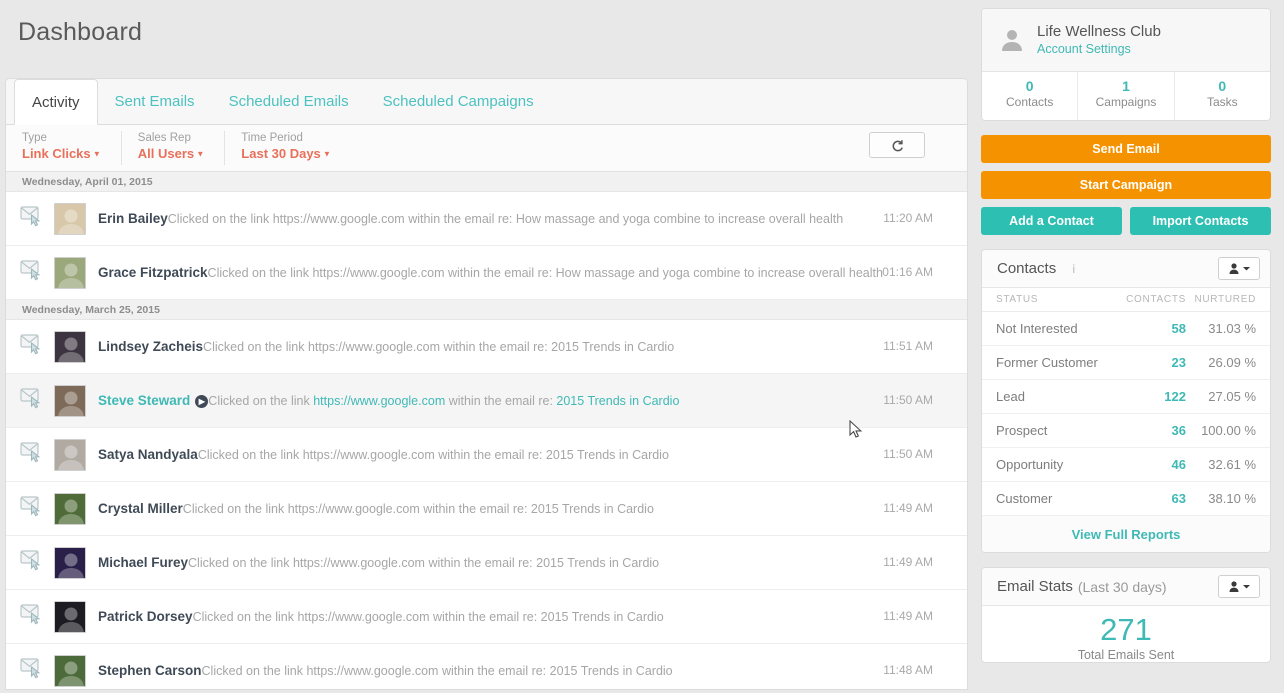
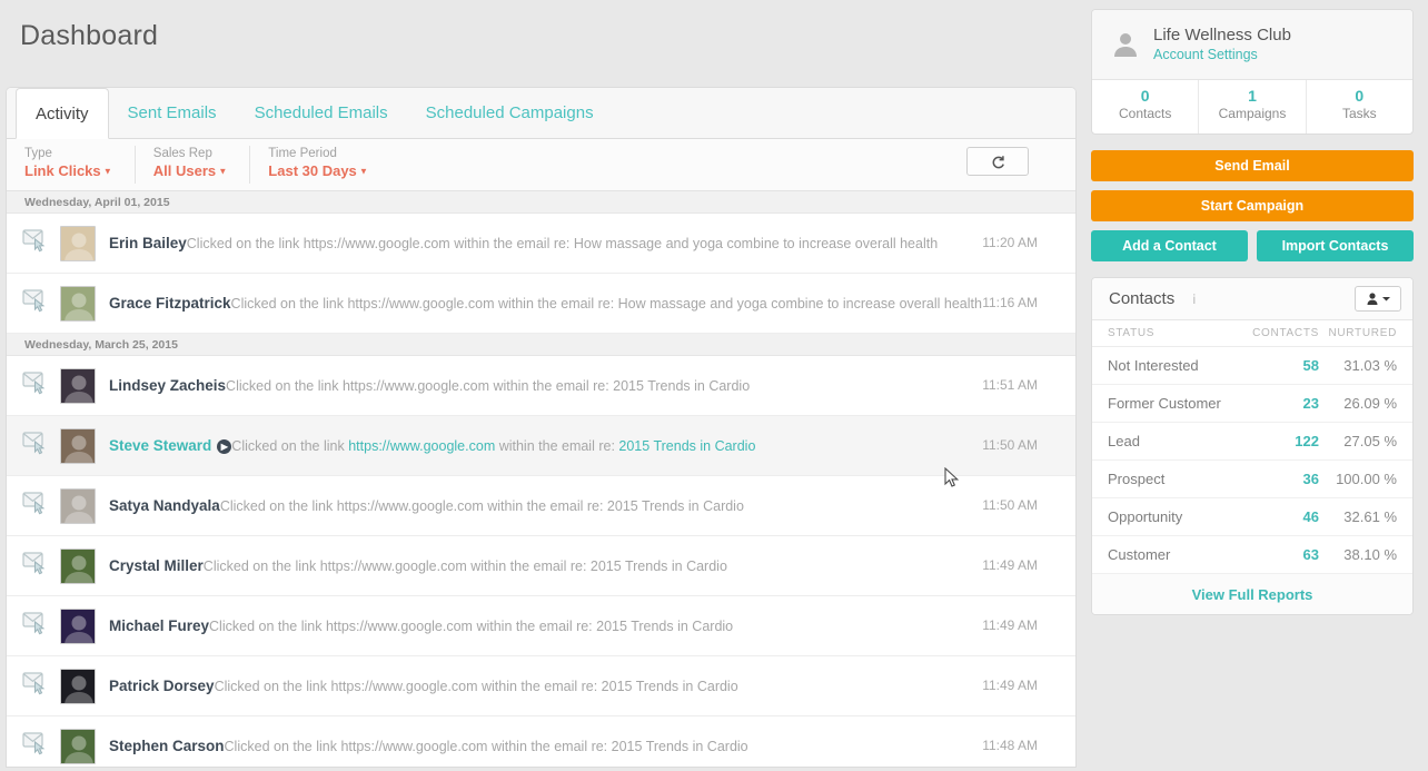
  Dashboard
  Activity
  Sent Emails
  Scheduled Emails
  Scheduled Campaigns
  Type
  Link Clicks ▼
  Sales Rep
  All Users ▼
  Time Period
  Last 30 Days ▼
  Wednesday, April 01, 2015
  Erin BaileyClicked on the link https://www.google.com within the email re: How massage and yoga combine to increase overall health
  11:20 AM
  Grace FitzpatrickClicked on the link https://www.google.com within the email re: How massage and yoga combine to increase overall health
- 01:16 AM
+ 11:16 AM
  Wednesday, March 25, 2015
  Lindsey ZacheisClicked on the link https://www.google.com within the email re: 2015 Trends in Cardio
  11:51 AM
  Steve Steward ▶ Clicked on the link https://www.google.com within the email re: 2015 Trends in Cardio
  11:50 AM
  Satya NandyalaClicked on the link https://www.google.com within the email re: 2015 Trends in Cardio
  11:50 AM
  Crystal MillerClicked on the link https://www.google.com within the email re: 2015 Trends in Cardio
  11:49 AM
  Michael FureyClicked on the link https://www.google.com within the email re: 2015 Trends in Cardio
  11:49 AM
  Patrick DorseyClicked on the link https://www.google.com within the email re: 2015 Trends in Cardio
  11:49 AM
  Stephen CarsonClicked on the link https://www.google.com within the email re: 2015 Trends in Cardio
  11:48 AM
  Life Wellness Club
  Account Settings
  0
  Contacts
  1
  Campaigns
  0
  Tasks
  Send Email
  Start Campaign
  Add a Contact
  Import Contacts
  Contacts
  ℹ
  STATUS
  CONTACTS
  NURTURED
  Not Interested
  58
  31.03 %
  Former Customer
  23
  26.09 %
  Lead
  122
  27.05 %
  Prospect
  36
  100.00 %
  Opportunity
  46
  32.61 %
  Customer
  63
  38.10 %
  View Full Reports
- Email Stats
- (Last 30 days)
- 271
- Total Emails Sent
